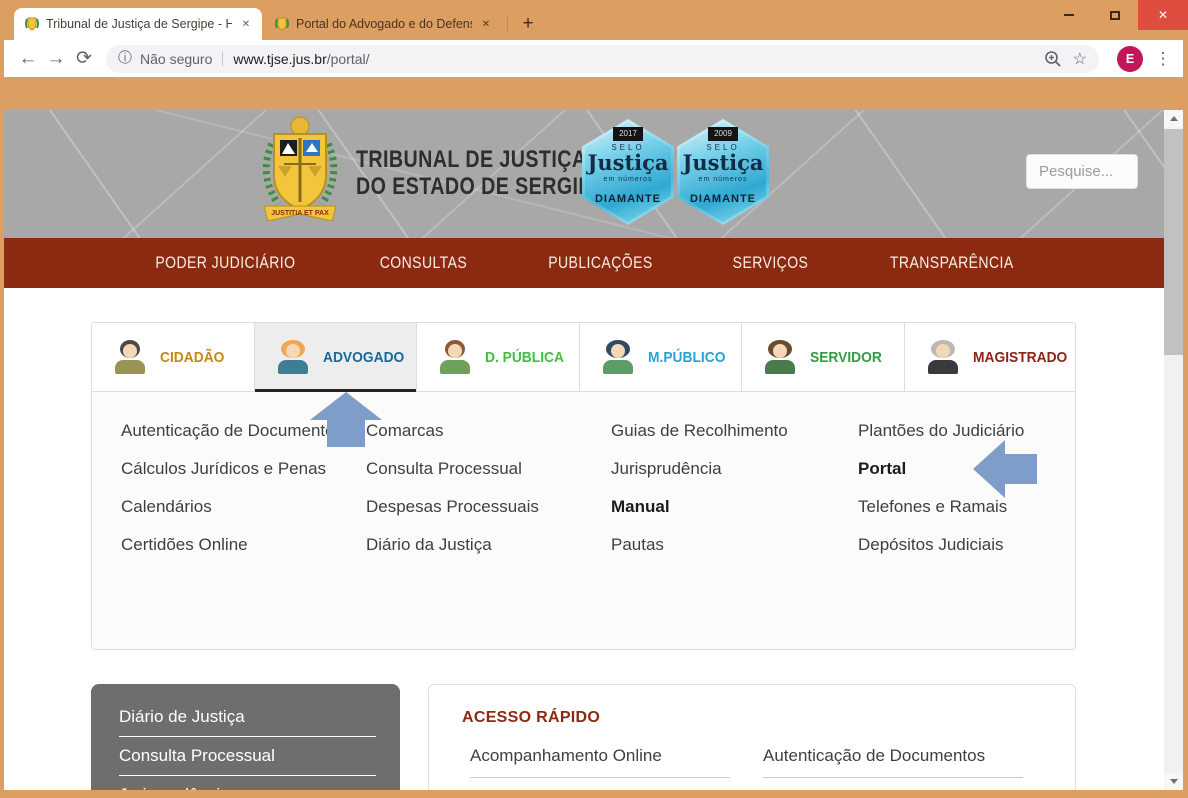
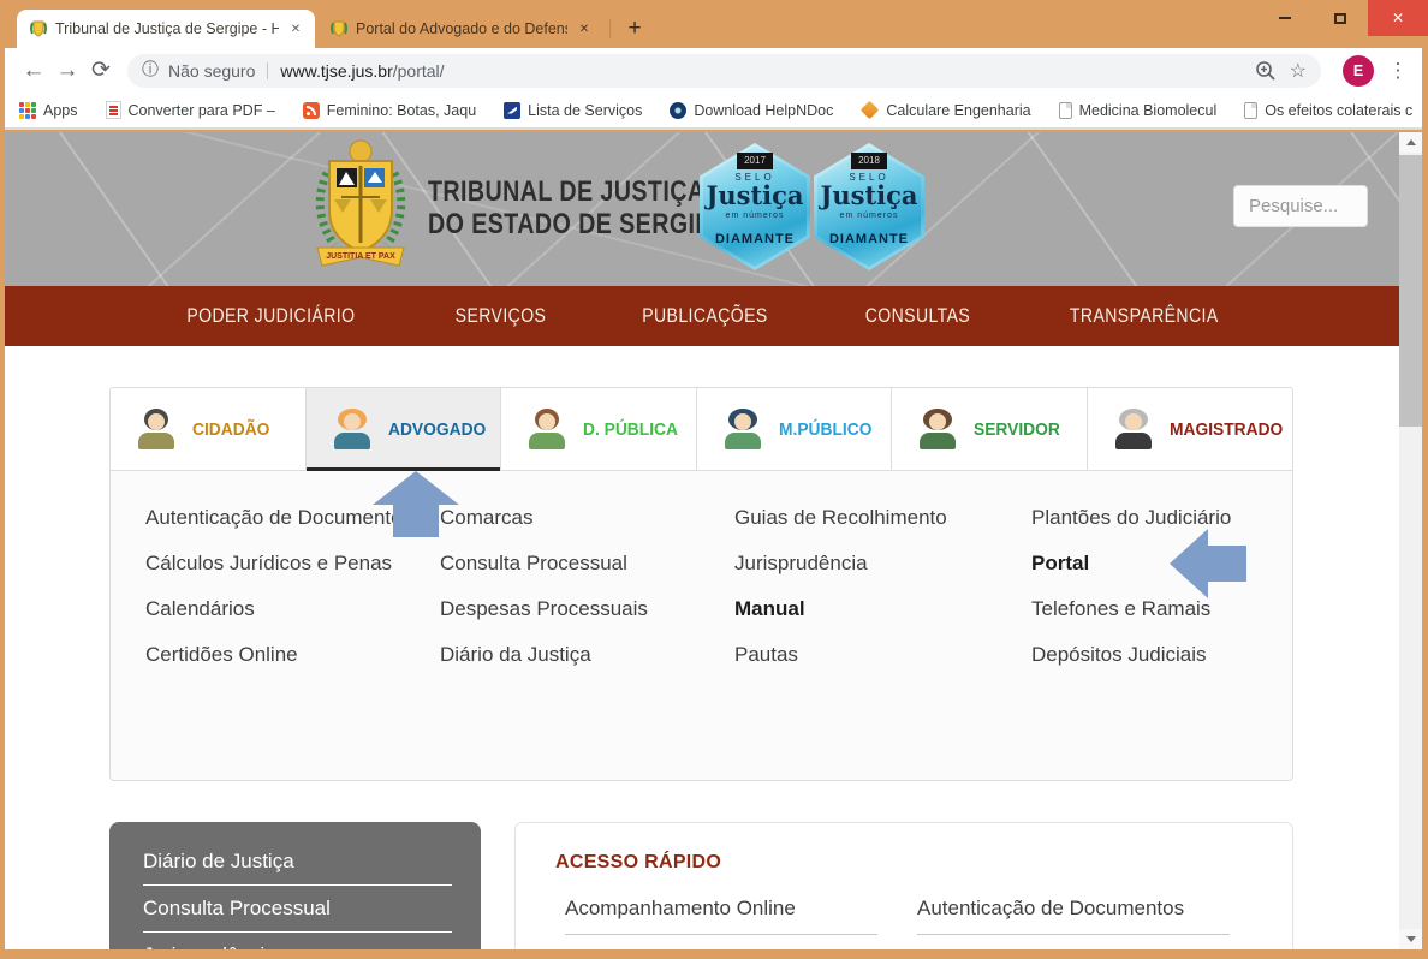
  Tribunal de Justiça de Sergipe - H
  ✕
  Portal do Advogado e do Defen
  ✕
  +
  ✕
  ←
  →
  ⟳
  ⓘ
  Não seguro
  www.tjse.jus.br
  /portal/
  ☆
  E
  ⋮
+ Apps
+ Converter para PDF –
+ Feminino: Botas, Jaqu
+ Lista de Serviços
+ Download HelpNDoc
+ Calculare Engenharia
+ Medicina Biomolecul
+ Os efeitos colaterais c
  TRIBUNAL DE JUSTIÇA
  DO ESTADO DE SERGI
  2017
  SELO
  Justiça
  DIAMANTE
- 2009
+ 2018
  SELO
  Justiça
  DIAMANTE
  Pesquise...
  PODER JUDICIÁRIO
- CONSULTAS
+ SERVIÇOS
  PUBLICAÇÕES
- SERVIÇOS
+ CONSULTAS
  TRANSPARÊNCIA
  CIDADÃO
  ADVOGADO
  D. PÚBLICA
  M.PÚBLICO
  SERVIDOR
  MAGISTRADO
  Autenticação de Document
  Cálculos Jurídicos e Penas
  Calendários
  Certidões Online
  Comarcas
  Consulta Processual
  Despesas Processuais
  Diário da Justiça
  Guias de Recolhimento
  Jurisprudência
  Manual
  Pautas
  Plantões do Judiciário
  Portal
  Telefones e Ramais
  Depósitos Judiciais
  Diário de Justiça
  Consulta Processual
  ACESSO RÁPIDO
  Acompanhamento Online
  Autenticação de Documentos
